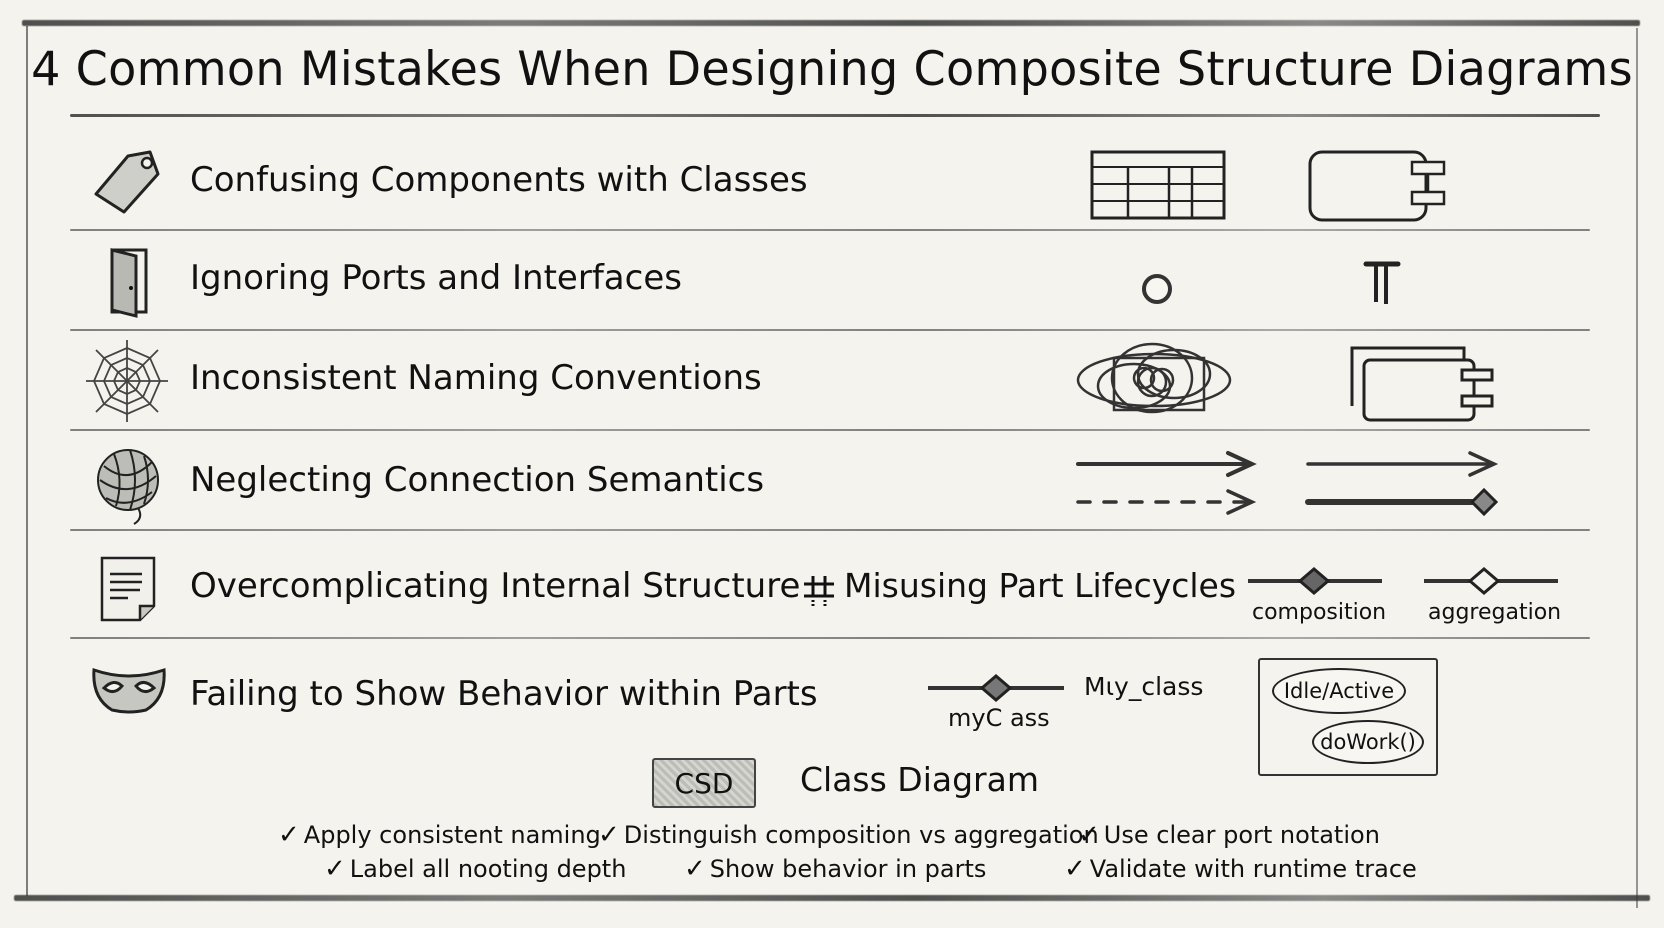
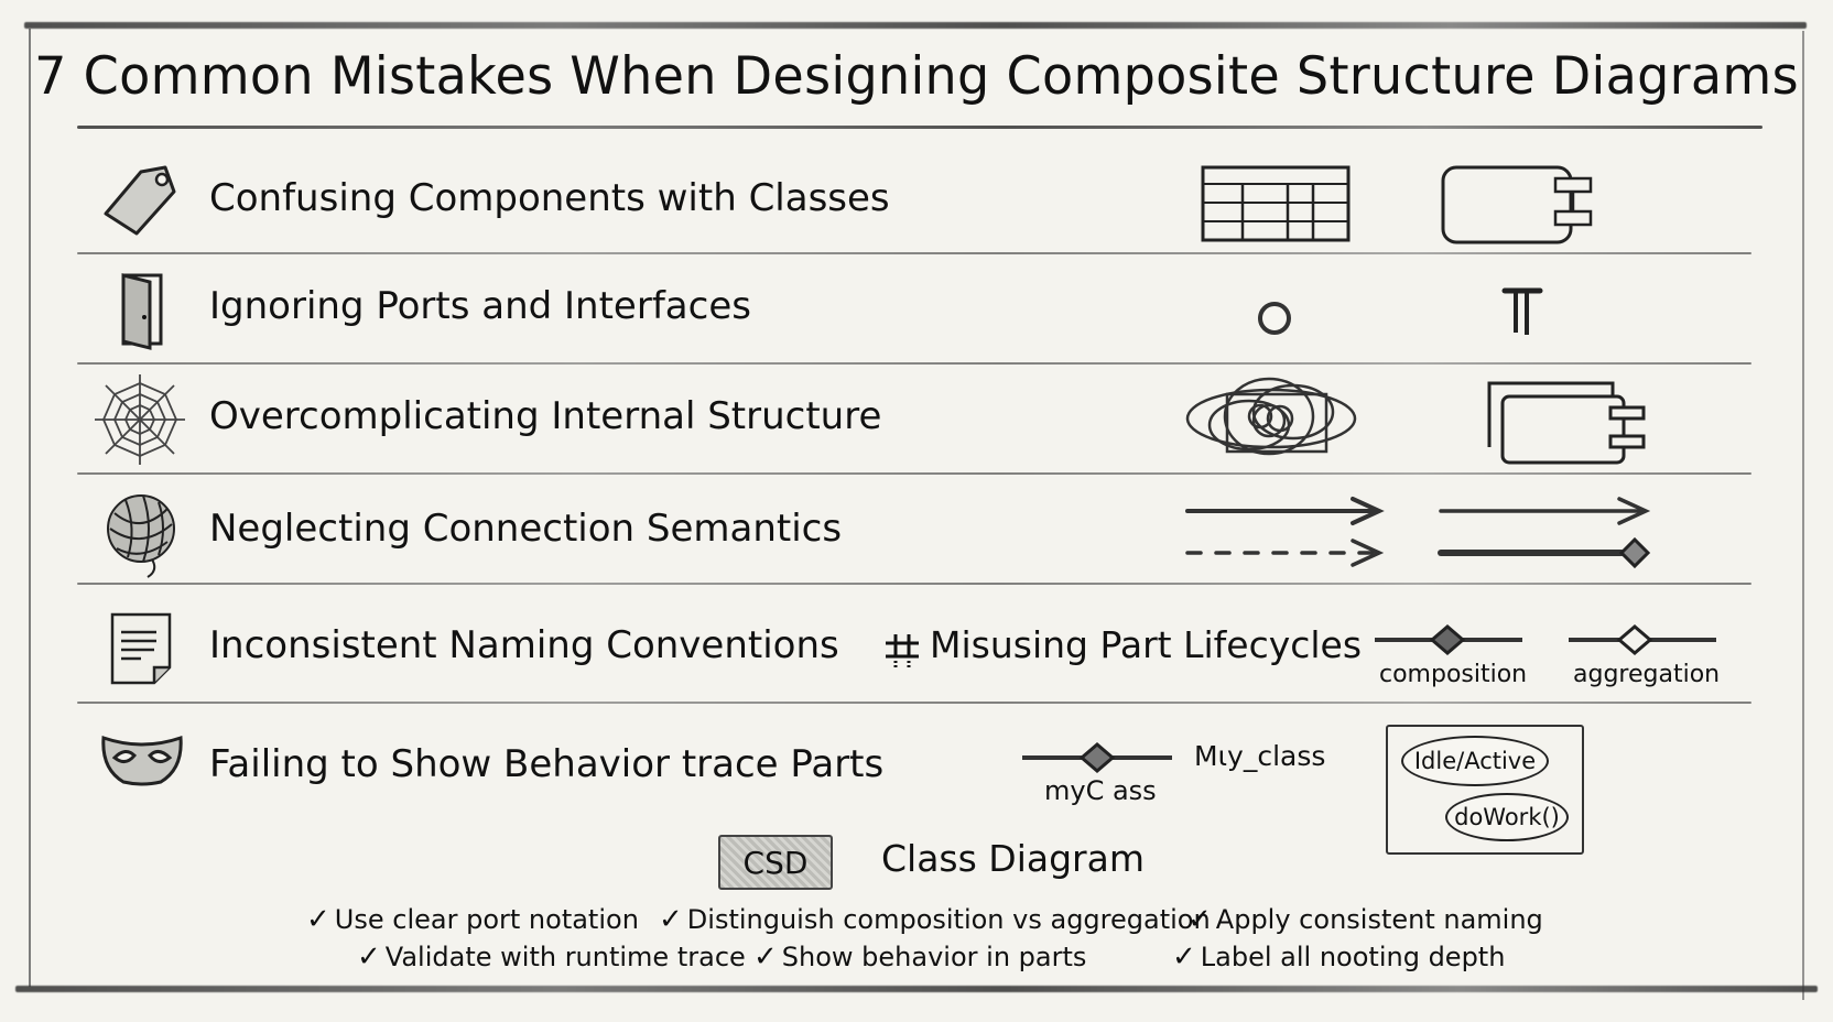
- 4 Common Mistakes When Designing Composite Structure Diagrams
+ 7 Common Mistakes When Designing Composite Structure Diagrams
  Confusing Components with Classes
  Ignoring Ports and Interfaces
- Inconsistent Naming Conventions
+ Overcomplicating Internal Structure
  Neglecting Connection Semantics
- Overcomplicating Internal Structure
+ Inconsistent Naming Conventions
  Misusing Part Lifecycles
  composition
  aggregation
- Failing to Show Behavior within Parts
+ Failing to Show Behavior trace Parts
  myC ass
  Mιy_class
  Idle/Active
  doWork()
  CSD
  Class Diagram
- ✓ Apply consistent naming
+ ✓ Use clear port notation
  ✓ Distinguish composition vs aggregation
- ✓ Use clear port notation
+ ✓ Apply consistent naming
- ✓ Label all nooting depth
+ ✓ Validate with runtime trace
  ✓ Show behavior in parts
- ✓ Validate with runtime trace
+ ✓ Label all nooting depth
